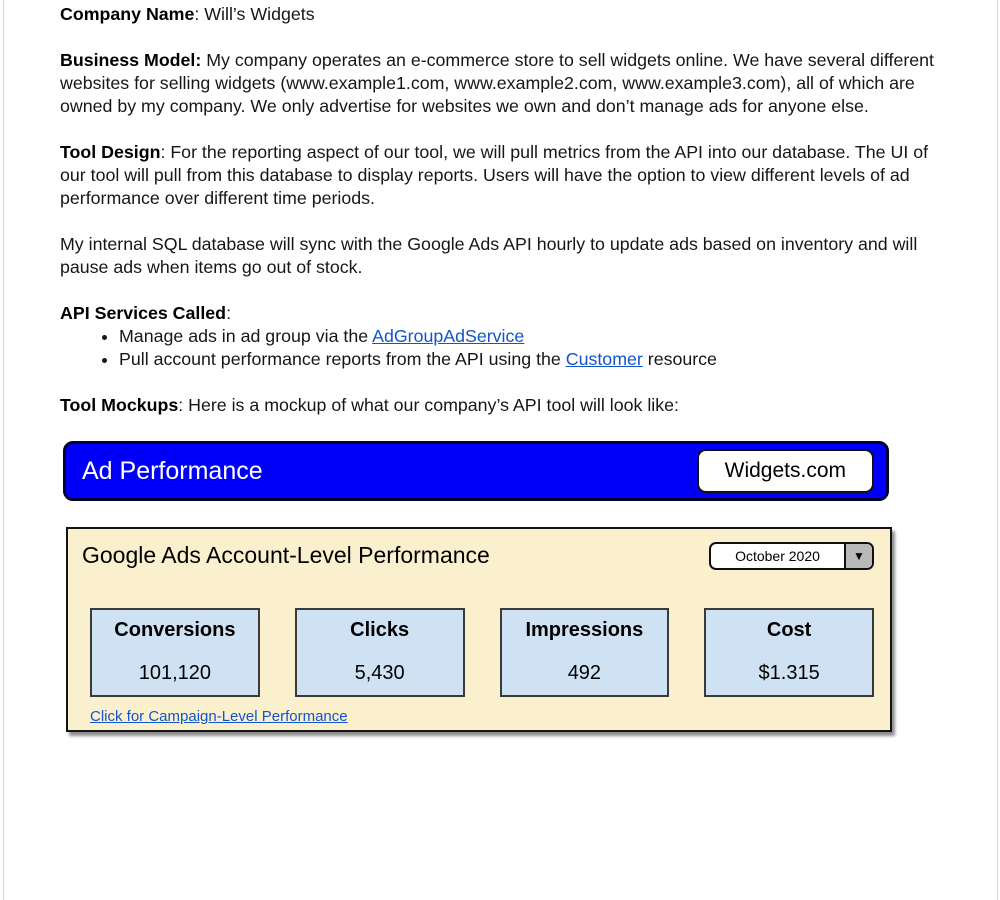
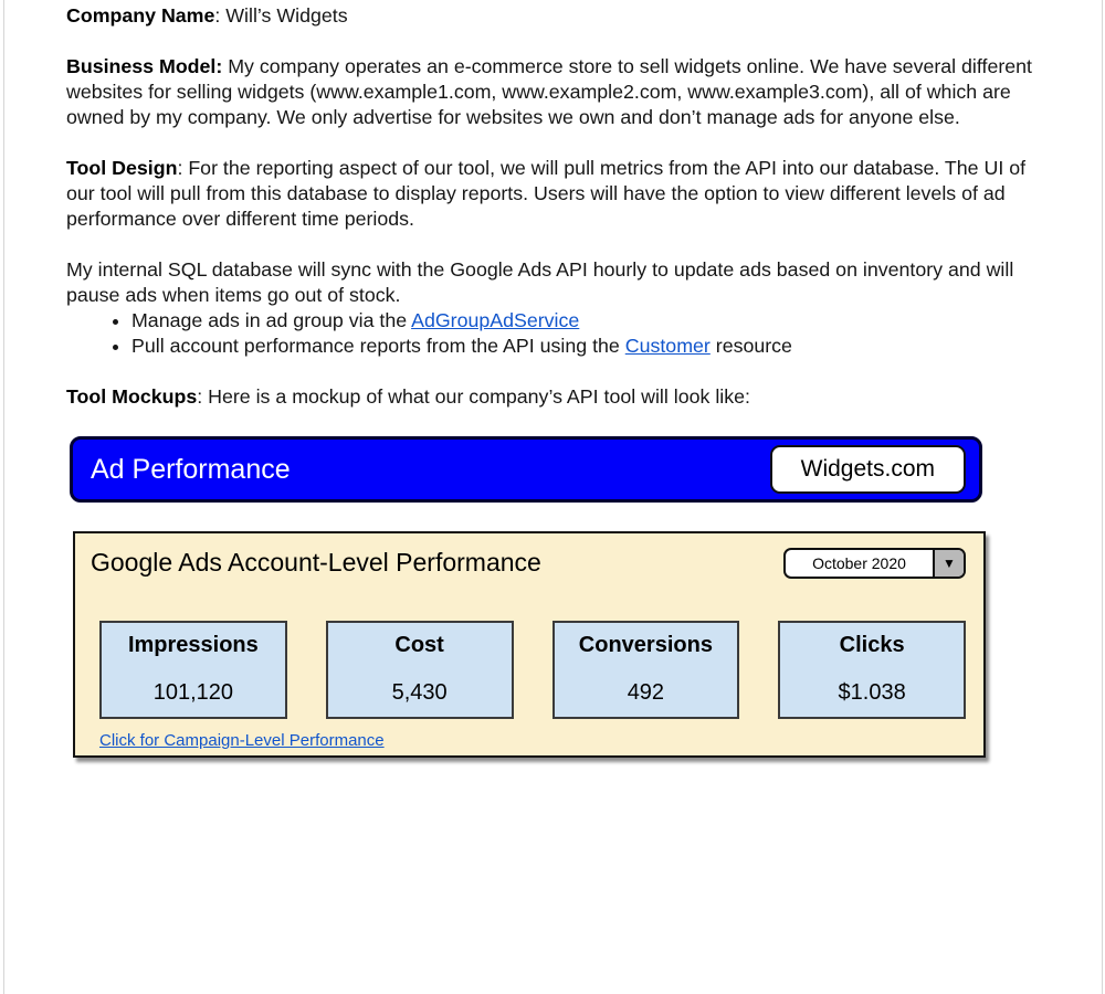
  Company Name: Will’s Widgets
  Business Model: My company operates an e-commerce store to sell widgets online. We have several different websites for selling widgets (www.example1.com, www.example2.com, www.example3.com), all of which are owned by my company. We only advertise for websites we own and don’t manage ads for anyone else.
  Tool Design: For the reporting aspect of our tool, we will pull metrics from the API into our database. The UI of our tool will pull from this database to display reports. Users will have the option to view different levels of ad performance over different time periods.
  My internal SQL database will sync with the Google Ads API hourly to update ads based on inventory and will pause ads when items go out of stock.
- API Services Called:
  Manage ads in ad group via the AdGroupAdService
  Pull account performance reports from the API using the Customer resource
  Tool Mockups: Here is a mockup of what our company’s API tool will look like:
  Ad Performance
  Widgets.com
  Google Ads Account-Level Performance
  October 2020
  ▼
- Conversions
+ Impressions
  101,120
- Clicks
+ Cost
  5,430
- Impressions
+ Conversions
  492
- Cost
+ Clicks
- $1.315
+ $1.038
  Click for Campaign-Level Performance
